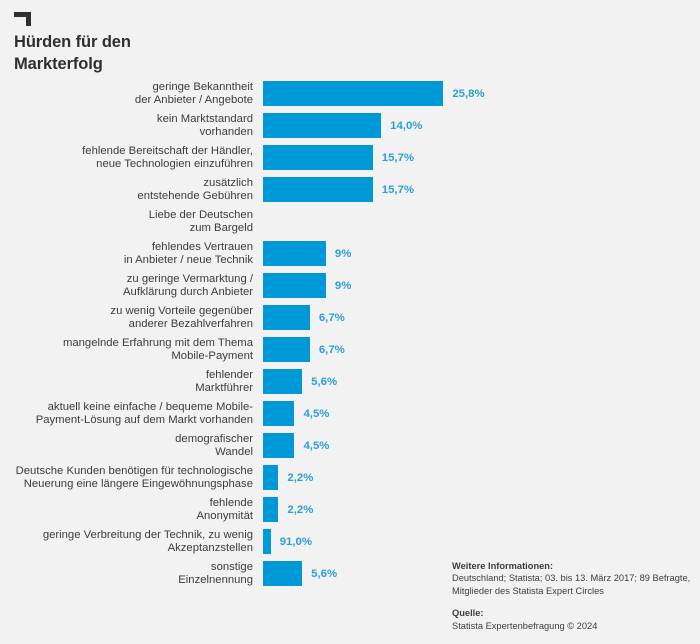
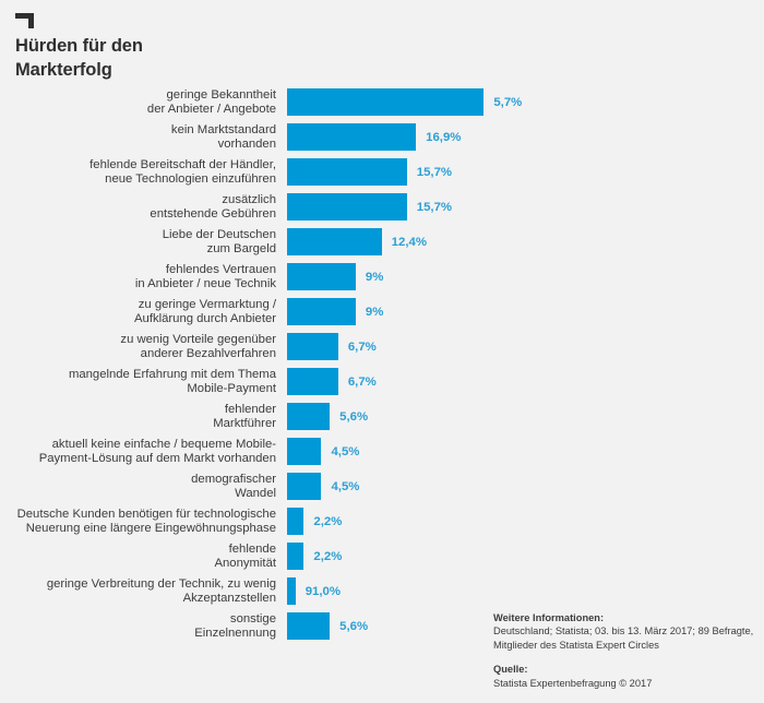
  Hürden für den
  Markterfolg
  geringe Bekanntheit
  der Anbieter / Angebote
- 25,8%
+ 5,7%
  kein Marktstandard
  vorhanden
- 14,0%
+ 16,9%
  fehlende Bereitschaft der Händler,
  neue Technologien einzuführen
  15,7%
  zusätzlich
  entstehende Gebühren
  15,7%
  Liebe der Deutschen
  zum Bargeld
+ 12,4%
  fehlendes Vertrauen
  in Anbieter / neue Technik
  9%
  zu geringe Vermarktung /
  Aufklärung durch Anbieter
  9%
  zu wenig Vorteile gegenüber
  anderer Bezahlverfahren
  6,7%
  mangelnde Erfahrung mit dem Thema
  Mobile-Payment
  6,7%
  fehlender
  Marktführer
  5,6%
  aktuell keine einfache / bequeme Mobile-
  Payment-Lösung auf dem Markt vorhanden
  4,5%
  demografischer
  Wandel
  4,5%
  Deutsche Kunden benötigen für technologische
  Neuerung eine längere Eingewöhnungsphase
  2,2%
  fehlende
  Anonymität
  2,2%
  geringe Verbreitung der Technik, zu wenig
  Akzeptanzstellen
  91,0%
  sonstige
  Einzelnennung
  5,6%
  Weitere Informationen:
  Deutschland; Statista; 03. bis 13. März 2017; 89 Befragte,
  Mitglieder des Statista Expert Circles
  Quelle:
- Statista Expertenbefragung © 2024
+ Statista Expertenbefragung © 2017
